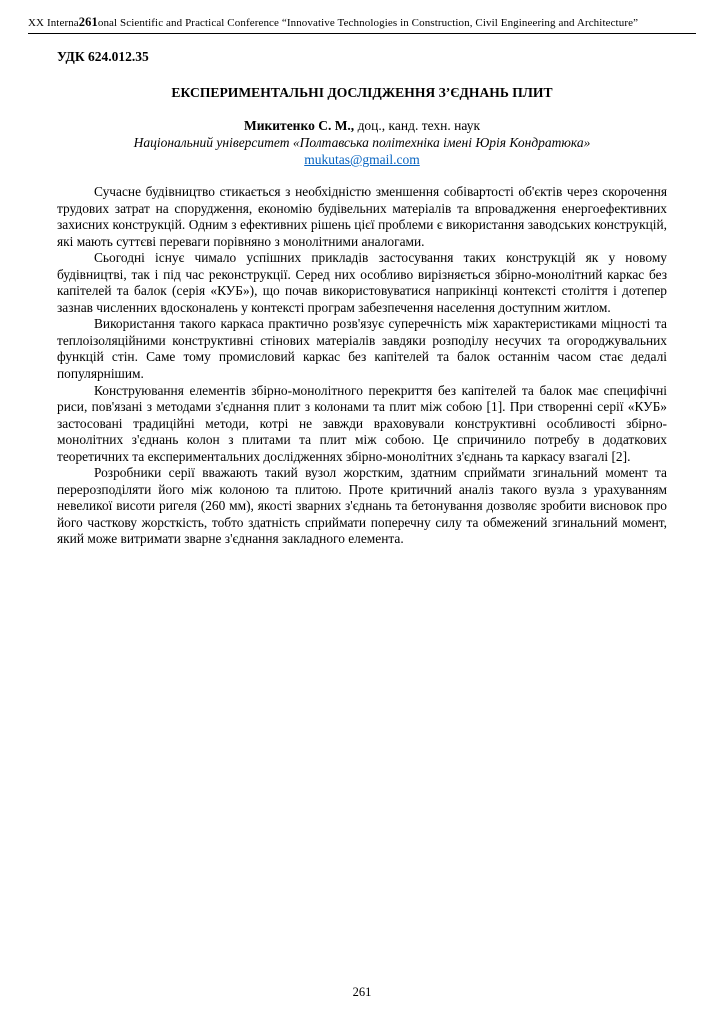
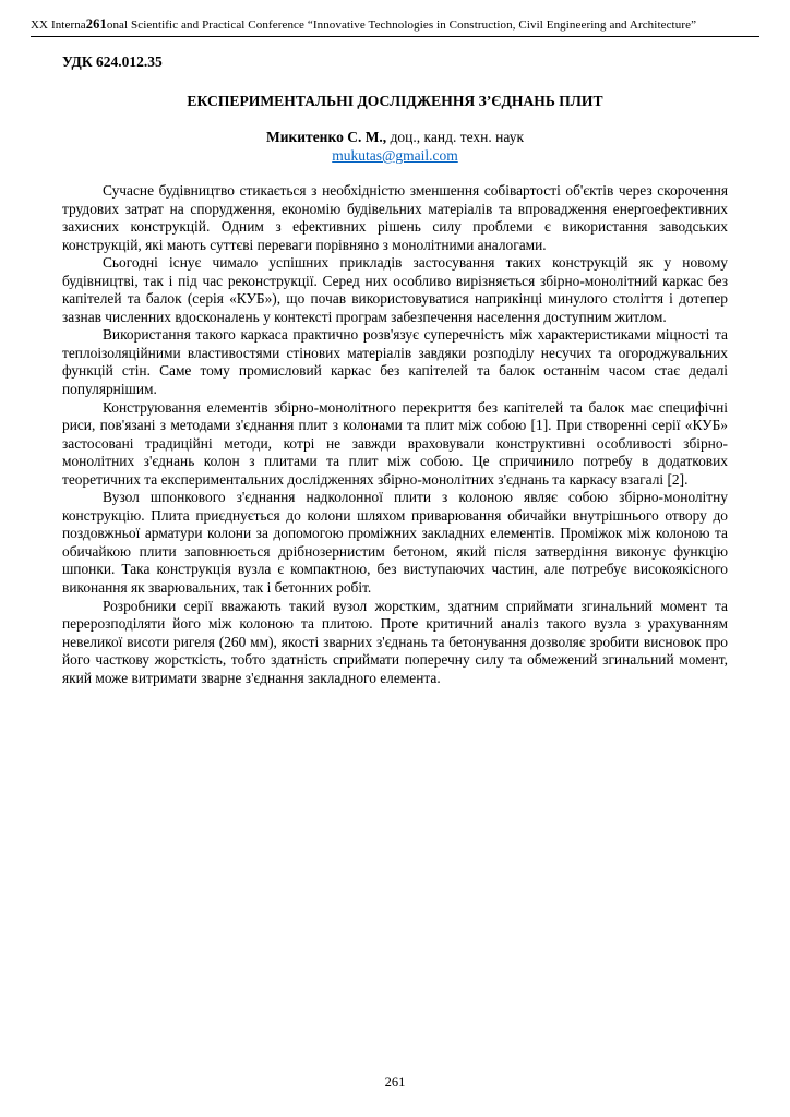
  XX Interna261onal Scientific and Practical Conference “Innovative Technologies in Construction, Civil Engineering and Architecture”
  УДК 624.012.35
  ЕКСПЕРИМЕНТАЛЬНІ ДОСЛІДЖЕННЯ З’ЄДНАНЬ ПЛИТ
  Микитенко С. М., доц., канд. техн. наук
- Національний університет «Полтавська політехніка імені Юрія Кондратюка»
  mukutas@gmail.com
- Сучасне будівництво стикається з необхідністю зменшення собівартості об'єктів через скорочення трудових затрат на спорудження, економію будівельних матеріалів та впровадження енергоефективних захисних конструкцій. Одним з ефективних рішень цієї проблеми є використання заводських конструкцій, які мають суттєві переваги порівняно з монолітними аналогами.
+ Сучасне будівництво стикається з необхідністю зменшення собівартості об'єктів через скорочення трудових затрат на спорудження, економію будівельних матеріалів та впровадження енергоефективних захисних конструкцій. Одним з ефективних рішень силу проблеми є використання заводських конструкцій, які мають суттєві переваги порівняно з монолітними аналогами.
- Сьогодні існує чимало успішних прикладів застосування таких конструкцій як у новому будівництві, так і під час реконструкції. Серед них особливо вирізняється збірно-монолітний каркас без капітелей та балок (серія «КУБ»), що почав використовуватися наприкінці контексті століття і дотепер зазнав численних вдосконалень у контексті програм забезпечення населення доступним житлом.
+ Сьогодні існує чимало успішних прикладів застосування таких конструкцій як у новому будівництві, так і під час реконструкції. Серед них особливо вирізняється збірно-монолітний каркас без капітелей та балок (серія «КУБ»), що почав використовуватися наприкінці минулого століття і дотепер зазнав численних вдосконалень у контексті програм забезпечення населення доступним житлом.
- Використання такого каркаса практично розв'язує суперечність між характеристиками міцності та теплоізоляційними конструктивні стінових матеріалів завдяки розподілу несучих та огороджувальних функцій стін. Саме тому промисловий каркас без капітелей та балок останнім часом стає дедалі популярнішим.
+ Використання такого каркаса практично розв'язує суперечність між характеристиками міцності та теплоізоляційними властивостями стінових матеріалів завдяки розподілу несучих та огороджувальних функцій стін. Саме тому промисловий каркас без капітелей та балок останнім часом стає дедалі популярнішим.
  Конструювання елементів збірно-монолітного перекриття без капітелей та балок має специфічні риси, пов'язані з методами з'єднання плит з колонами та плит між собою [1]. При створенні серії «КУБ» застосовані традиційні методи, котрі не завжди враховували конструктивні особливості збірно-монолітних з'єднань колон з плитами та плит між собою. Це спричинило потребу в додаткових теоретичних та експериментальних дослідженнях збірно-монолітних з'єднань та каркасу взагалі [2].
+ Вузол шпонкового з'єднання надколонної плити з колоною являє собою збірно-монолітну конструкцію. Плита приєднується до колони шляхом приварювання обичайки внутрішнього отвору до поздовжньої арматури колони за допомогою проміжних закладних елементів. Проміжок між колоною та обичайкою плити заповнюється дрібнозернистим бетоном, який після затвердіння виконує функцію шпонки. Така конструкція вузла є компактною, без виступаючих частин, але потребує високоякісного виконання як зварювальних, так і бетонних робіт.
  Розробники серії вважають такий вузол жорстким, здатним сприймати згинальний момент та перерозподіляти його між колоною та плитою. Проте критичний аналіз такого вузла з урахуванням невеликої висоти ригеля (260 мм), якості зварних з'єднань та бетонування дозволяє зробити висновок про його часткову жорсткість, тобто здатність сприймати поперечну силу та обмежений згинальний момент, який може витримати зварне з'єднання закладного елемента.
  261
